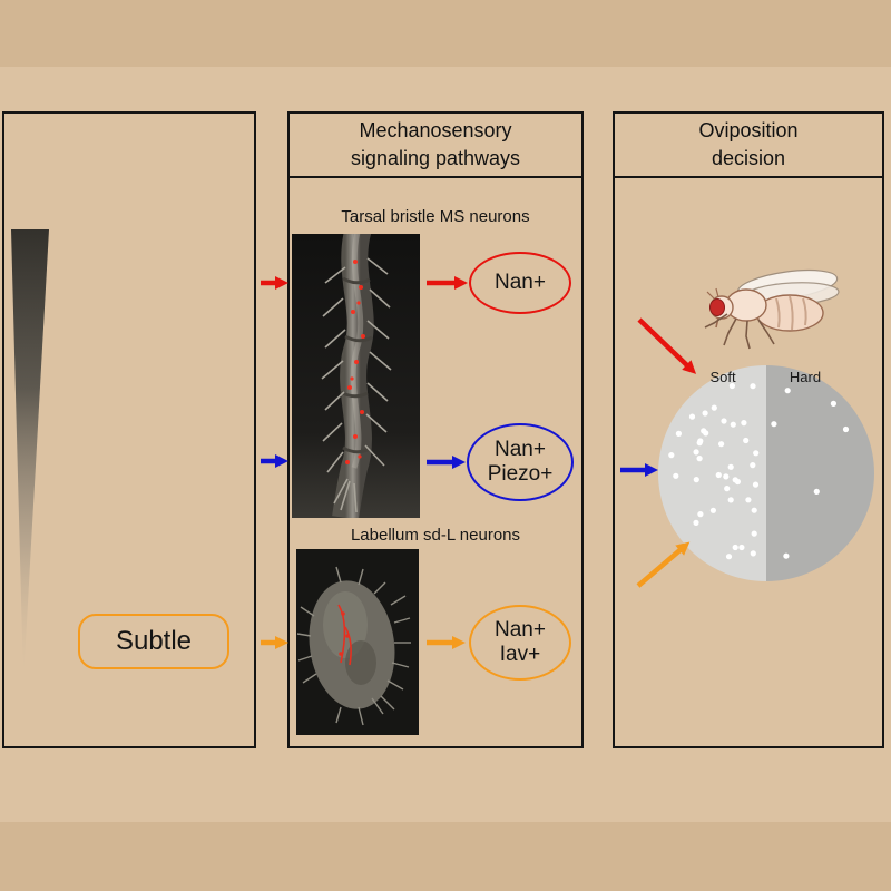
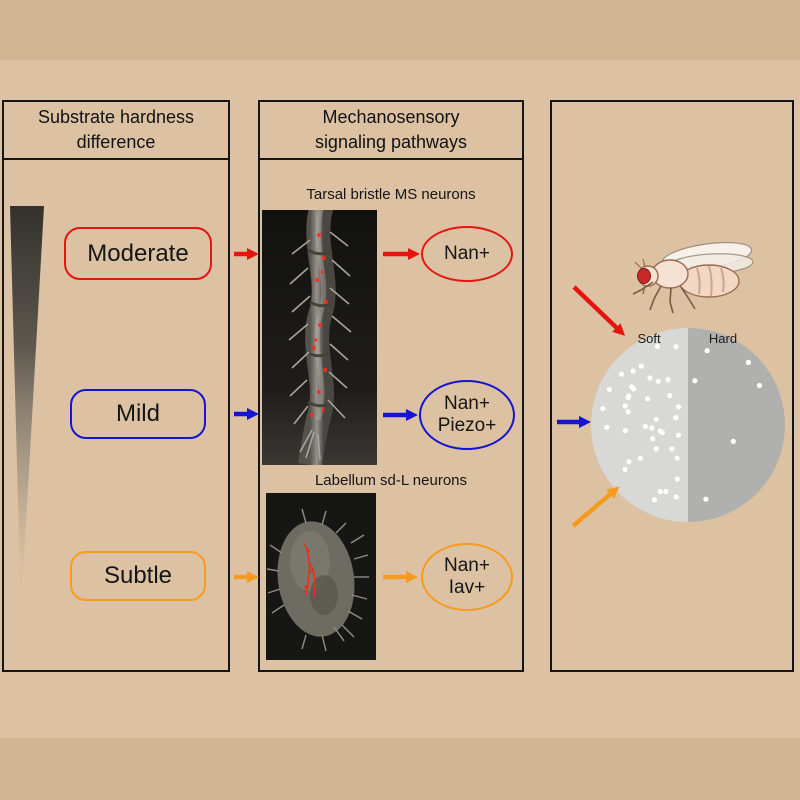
+ Substrate hardness
+ difference
+ Moderate
+ Mild
  Subtle
  Mechanosensory
  signaling pathways
  Tarsal bristle MS neurons
  Labellum sd-L neurons
  Nan+
  Nan+
  Piezo+
  Nan+
  Iav+
- Oviposition
- decision
  Soft
  Hard
